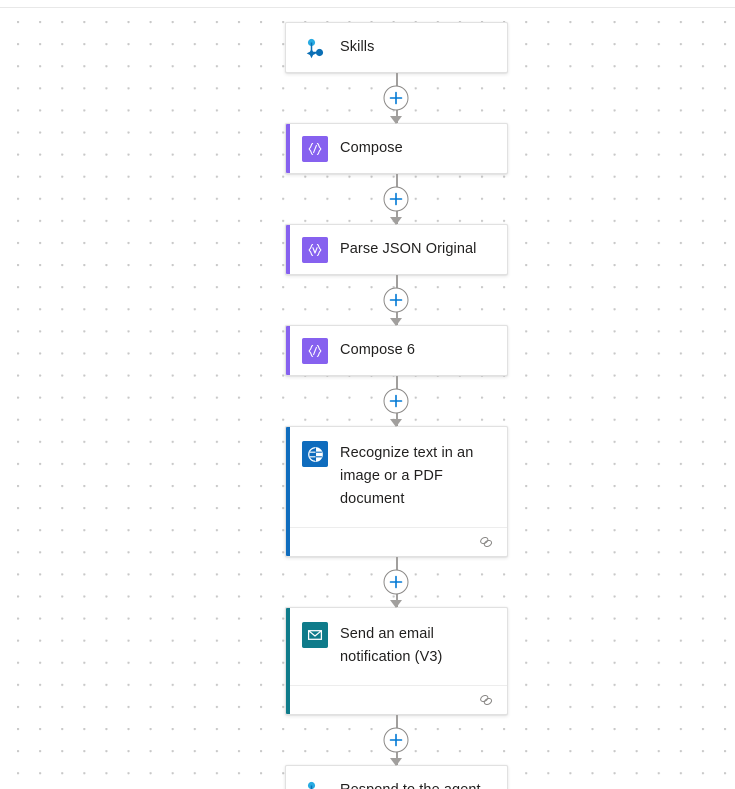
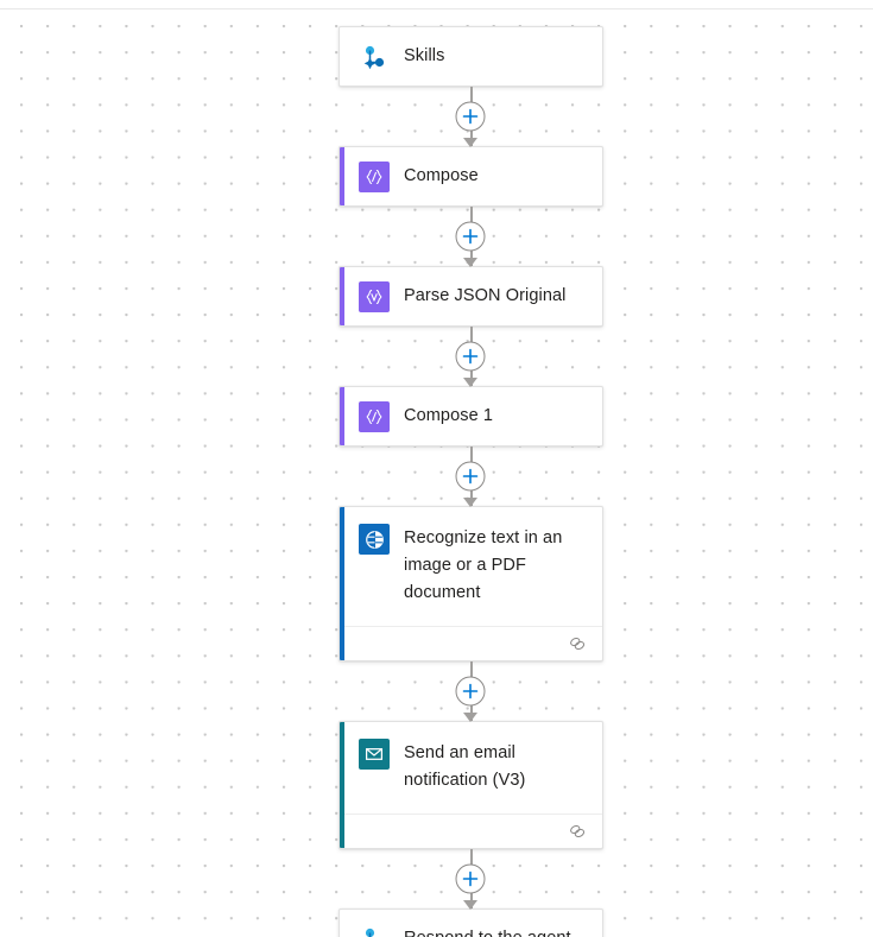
  Skills
  Compose
  Parse JSON Original
- Compose 6
+ Compose 1
  Recognize text in an image or a PDF document
  Send an email notification (V3)
